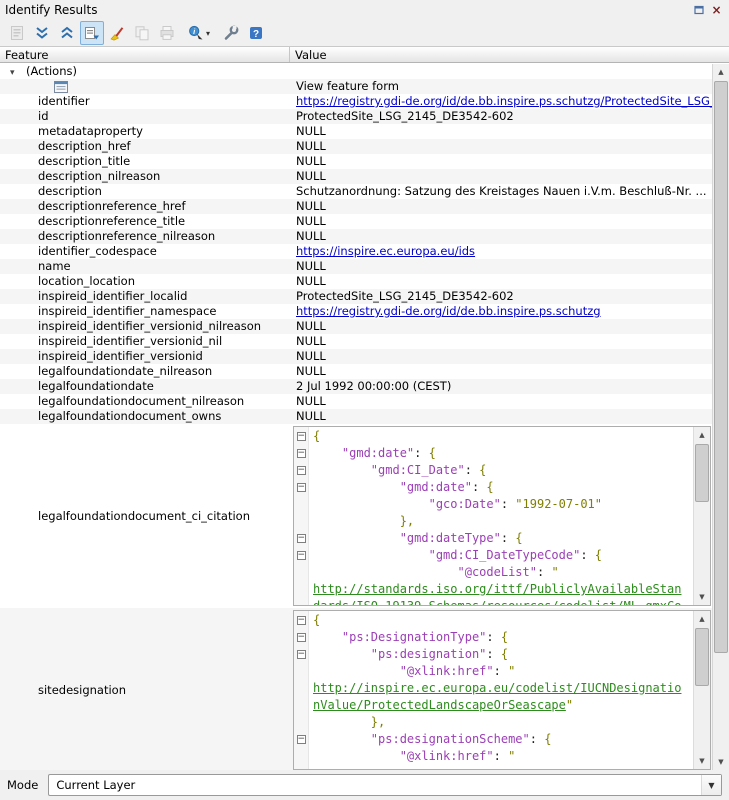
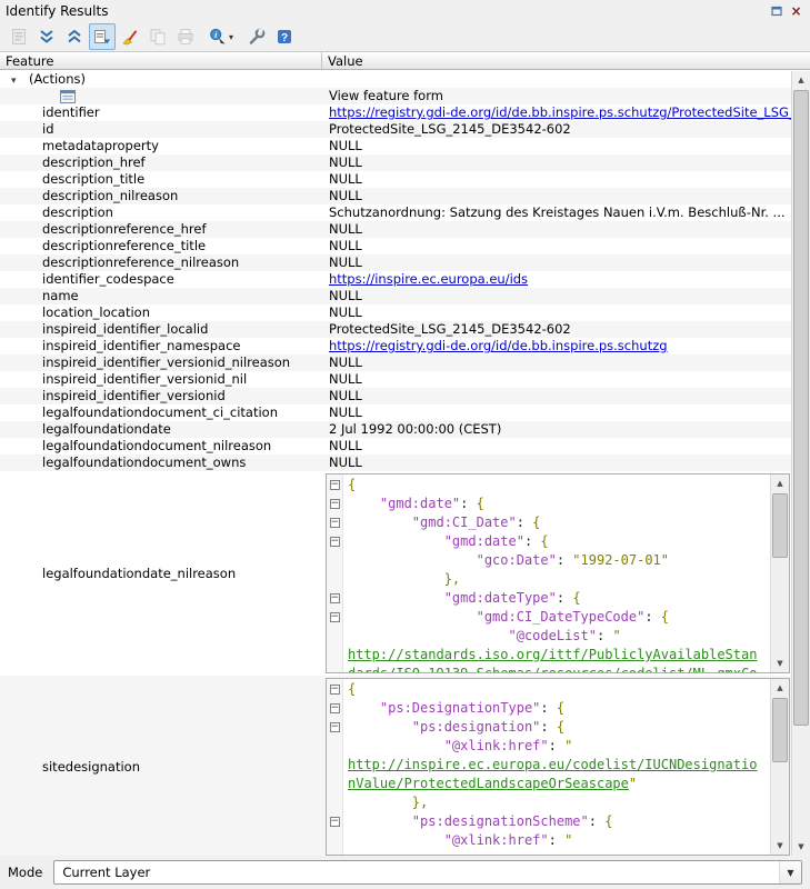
  Identify Results
  ×
  i
  ▾
  ?
  Feature
  Value
  ▾ (Actions)
  View feature form
  identifier
  https://registry.gdi-de.org/id/de.bb.inspire.ps.schutzg/ProtectedSite_LSG
  id
  ProtectedSite_LSG_2145_DE3542-602
  metadataproperty
  NULL
  description_href
  NULL
  description_title
  NULL
  description_nilreason
  NULL
  description
  Schutzanordnung: Satzung des Kreistages Nauen i.V.m. Beschluß-Nr. ...
  descriptionreference_href
  NULL
  descriptionreference_title
  NULL
  descriptionreference_nilreason
  NULL
  identifier_codespace
  https://inspire.ec.europa.eu/ids
  name
  NULL
  location_location
  NULL
  inspireid_identifier_localid
  ProtectedSite_LSG_2145_DE3542-602
  inspireid_identifier_namespace
  https://registry.gdi-de.org/id/de.bb.inspire.ps.schutzg
  inspireid_identifier_versionid_nilreason
  NULL
  inspireid_identifier_versionid_nil
  NULL
  inspireid_identifier_versionid
  NULL
- legalfoundationdate_nilreason
+ legalfoundationdocument_ci_citation
  NULL
  legalfoundationdate
  2 Jul 1992 00:00:00 (CEST)
  legalfoundationdocument_nilreason
  NULL
  legalfoundationdocument_owns
  NULL
- legalfoundationdocument_ci_citation
+ legalfoundationdate_nilreason
  −
  −
  −
  −
  −
  −
  {
  "gmd:date": {
  "gmd:CI_Date": {
  "gmd:date": {
  "gco:Date": "1992-07-01"
  },
  "gmd:dateType": {
  "gmd:CI_DateTypeCode": {
  "@codeList": "
  http://standards.iso.org/ittf/PubliclyAvailableStan
  ▲
  ▼
  sitedesignation
  −
  −
  −
  −
  {
  "ps:DesignationType": {
  "ps:designation": {
  "@xlink:href": "
  http://inspire.ec.europa.eu/codelist/IUCNDesignatio
  nValue/ProtectedLandscapeOrSeascape"
  },
  "ps:designationScheme": {
  "@xlink:href": "
  ▲
  ▼
  ▲
  ▼
  Mode
  Current Layer
  ▼
